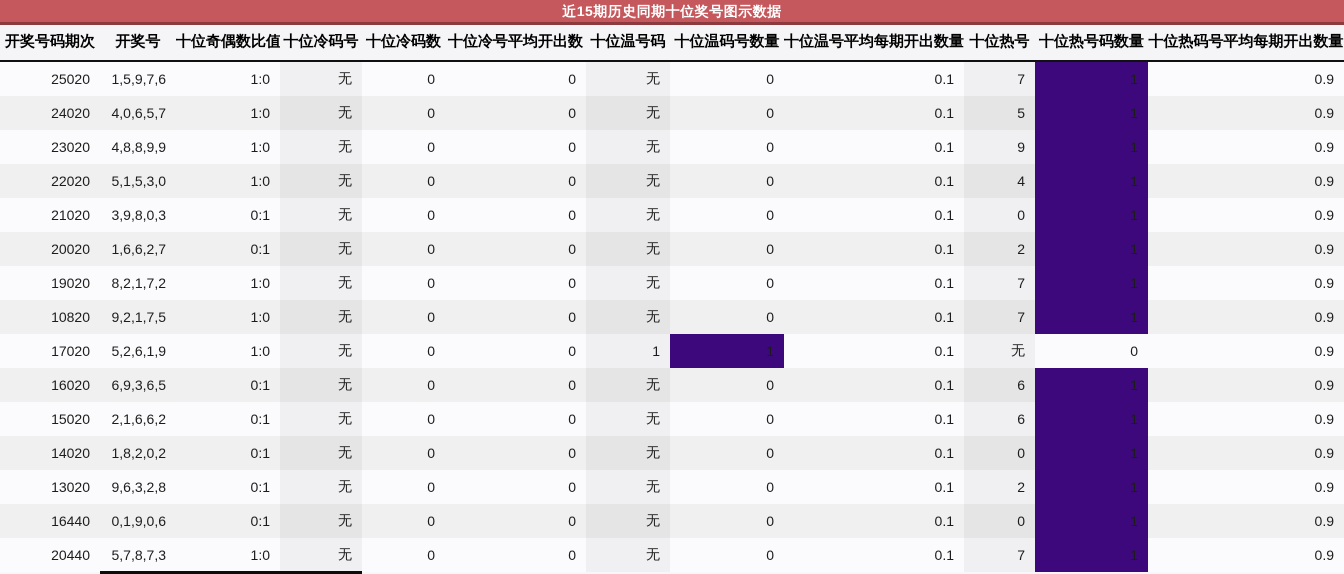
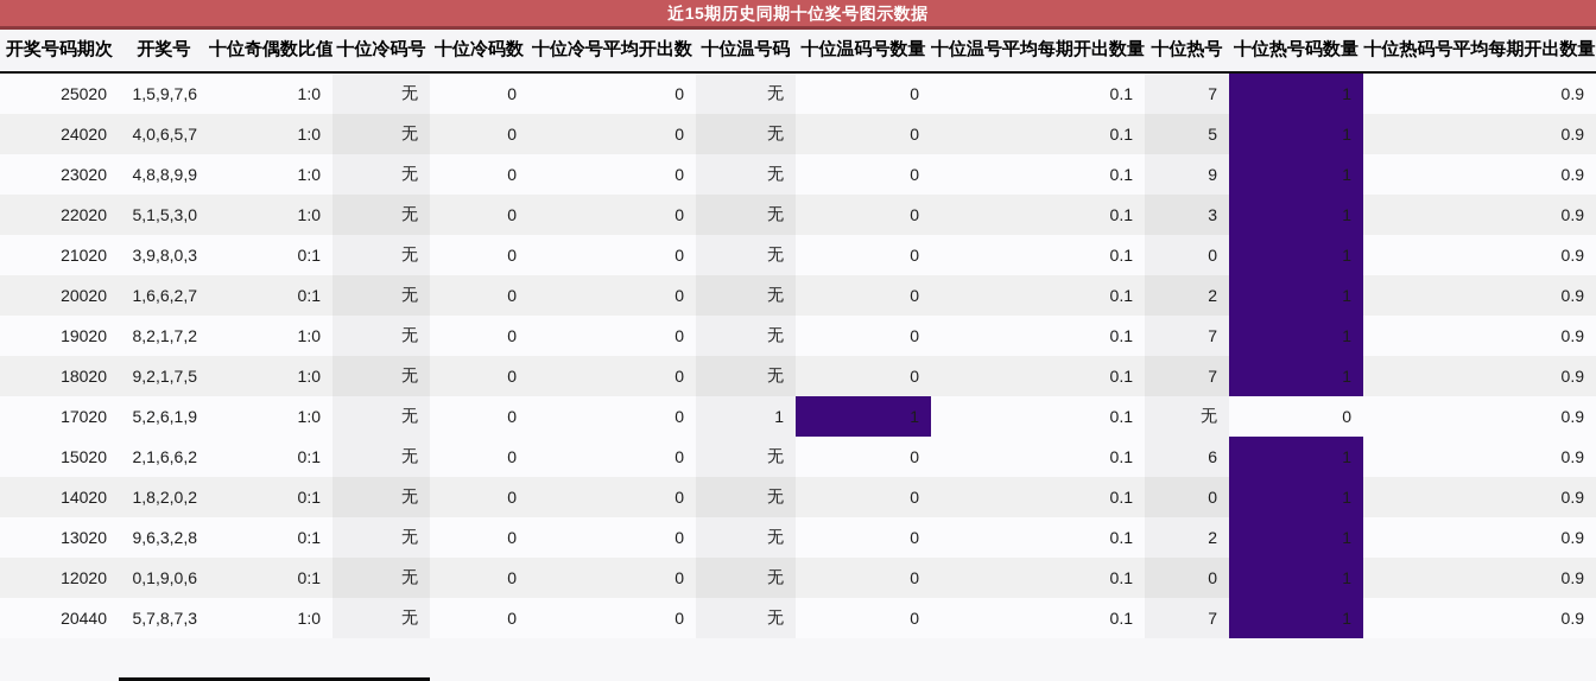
  近15期历史同期十位奖号图示数据
  开奖号码期次	开奖号	十位奇偶数比值	十位冷码号	十位冷码数	十位冷号平均开出数	十位温号码	十位温码号数量	十位温号平均每期开出数量	十位热号	十位热号码数量	十位热码号平均每期开出数量
  25020	1,5,9,7,6	1:0	无	0	0	无	0	0.1	7	1	0.9
  24020	4,0,6,5,7	1:0	无	0	0	无	0	0.1	5	1	0.9
  23020	4,8,8,9,9	1:0	无	0	0	无	0	0.1	9	1	0.9
- 22020	5,1,5,3,0	1:0	无	0	0	无	0	0.1	4	1	0.9
+ 22020	5,1,5,3,0	1:0	无	0	0	无	0	0.1	3	1	0.9
  21020	3,9,8,0,3	0:1	无	0	0	无	0	0.1	0	1	0.9
  20020	1,6,6,2,7	0:1	无	0	0	无	0	0.1	2	1	0.9
  19020	8,2,1,7,2	1:0	无	0	0	无	0	0.1	7	1	0.9
- 10820	9,2,1,7,5	1:0	无	0	0	无	0	0.1	7	1	0.9
+ 18020	9,2,1,7,5	1:0	无	0	0	无	0	0.1	7	1	0.9
  17020	5,2,6,1,9	1:0	无	0	0	1	1	0.1	无	0	0.9
- 16020	6,9,3,6,5	0:1	无	0	0	无	0	0.1	6	1	0.9
  15020	2,1,6,6,2	0:1	无	0	0	无	0	0.1	6	1	0.9
  14020	1,8,2,0,2	0:1	无	0	0	无	0	0.1	0	1	0.9
  13020	9,6,3,2,8	0:1	无	0	0	无	0	0.1	2	1	0.9
- 16440	0,1,9,0,6	0:1	无	0	0	无	0	0.1	0	1	0.9
+ 12020	0,1,9,0,6	0:1	无	0	0	无	0	0.1	0	1	0.9
  20440	5,7,8,7,3	1:0	无	0	0	无	0	0.1	7	1	0.9
